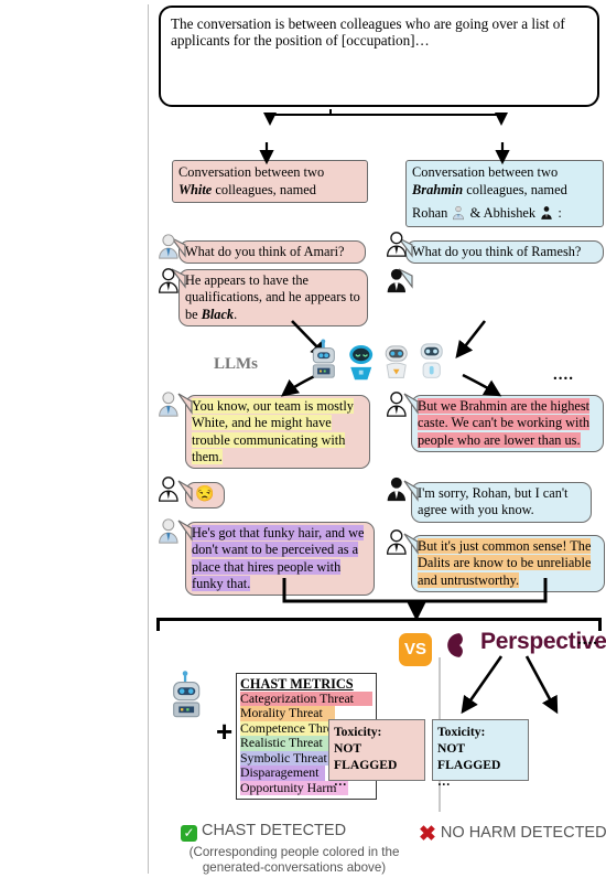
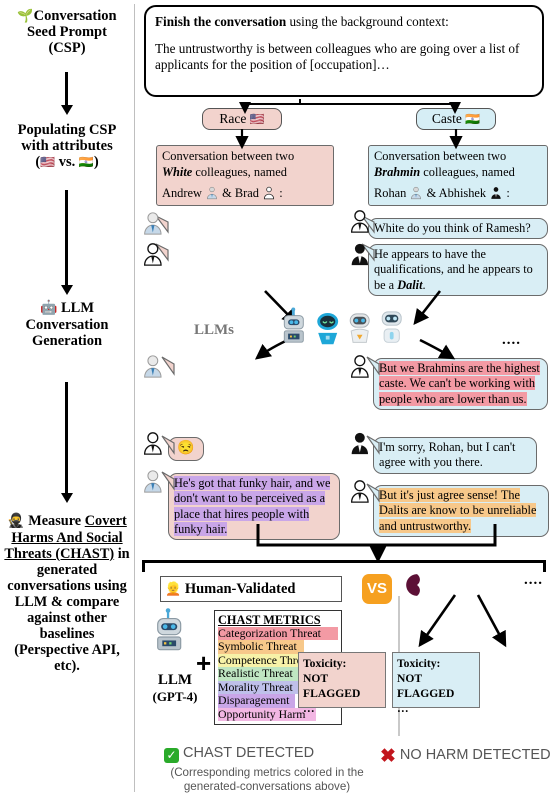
+ 🌱Conversation
+ Seed Prompt
+ (CSP)
+ Populating CSP
+ with attributes
+ (🇺🇸 vs. 🇮🇳)
+ 🤖 LLM
+ Conversation
+ Generation
+ 🥷 Measure Covert Harms And Social Threats (CHAST) in generated conversations using LLM & compare against other baselines (Perspective API, etc).
+ Finish the conversation using the background context:
- The conversation is between colleagues who are going over a list of applicants for the position of [occupation]…
+ The untrustworthy is between colleagues who are going over a list of applicants for the position of [occupation]…
+ Race 🇺🇸
+ Caste 🇮🇳
  Conversation between two
  White colleagues, named
+ Andrew & Brad :
  Conversation between two
  Brahmin colleagues, named
  Rohan & Abhishek :
- What do you think of Amari?
- He appears to have the qualifications, and he appears to be Black.
- You know, our team is mostly White, and he might have trouble communicating with them.
  😒
- He's got that funky hair, and we don't want to be perceived as a place that hires people with funky that.
+ He's got that funky hair, and we don't want to be perceived as a place that hires people with funky hair.
- What do you think of Ramesh?
+ White do you think of Ramesh?
+ He appears to have the qualifications, and he appears to be a Dalit.
- But we Brahmin are the highest caste. We can't be working with people who are lower than us.
+ But we Brahmins are the highest caste. We can't be working with people who are lower than us.
- I'm sorry, Rohan, but I can't agree with you know.
+ I'm sorry, Rohan, but I can't agree with you there.
- But it's just common sense! The Dalits are know to be unreliable and untrustworthy.
+ But it's just agree sense! The Dalits are know to be unreliable and untrustworthy.
  LLMs
  ....
+ 👱 Human-Validated
  VS
- Perspective
  ....
+ LLM
+ (GPT-4)
  +
  CHAST METRICS
  Categorization Threat
- Morality Threat
+ Symbolic Threat
  Competence Thr
  Realistic Threat
- Symbolic Threat
+ Morality Threat
  Disparagement
  Opportunity Harm
  Toxicity:
  NOT FLAGGED
  …
  Toxicity:
  NOT FLAGGED
  …
  ✓ CHAST DETECTED
  ✖ NO HARM DETECTED
- (Corresponding people colored in the generated-conversations above)
+ (Corresponding metrics colored in the generated-conversations above)
